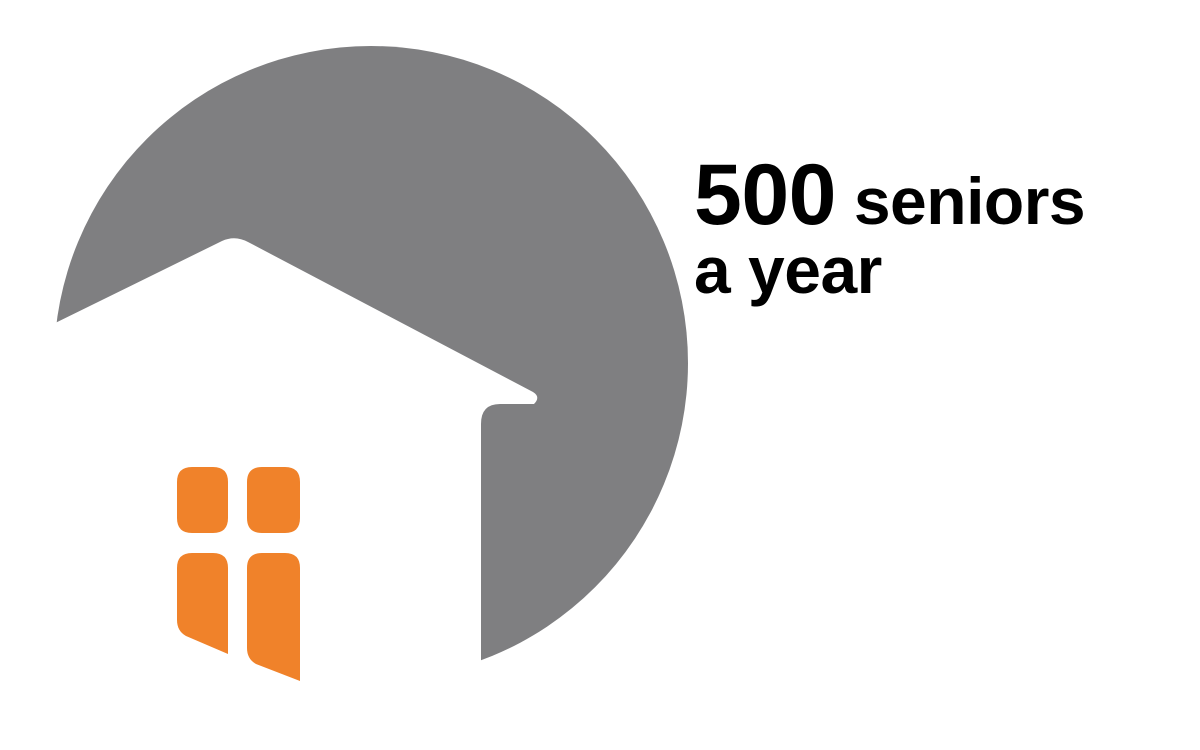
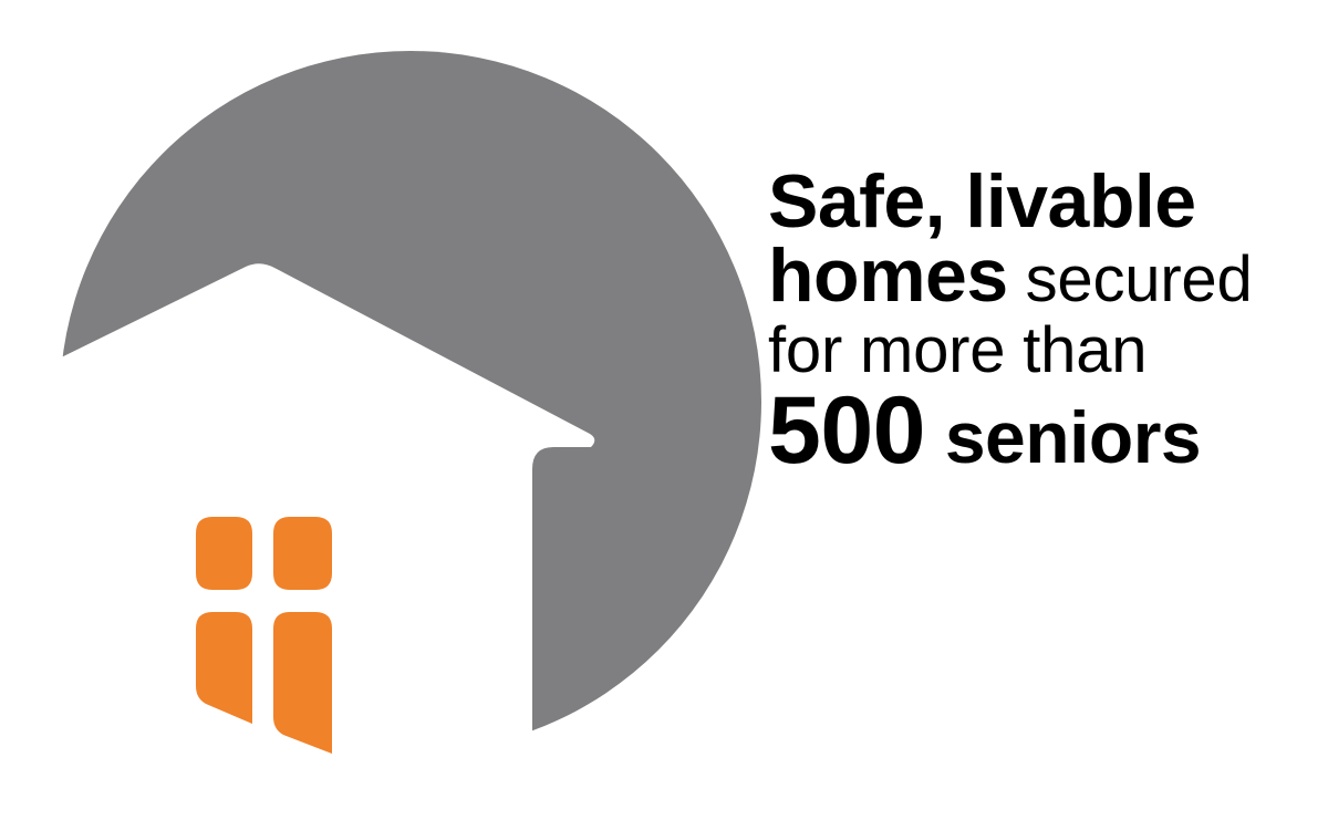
+ Safe, livable
+ homes secured
+ for more than
  500 seniors
- a year
